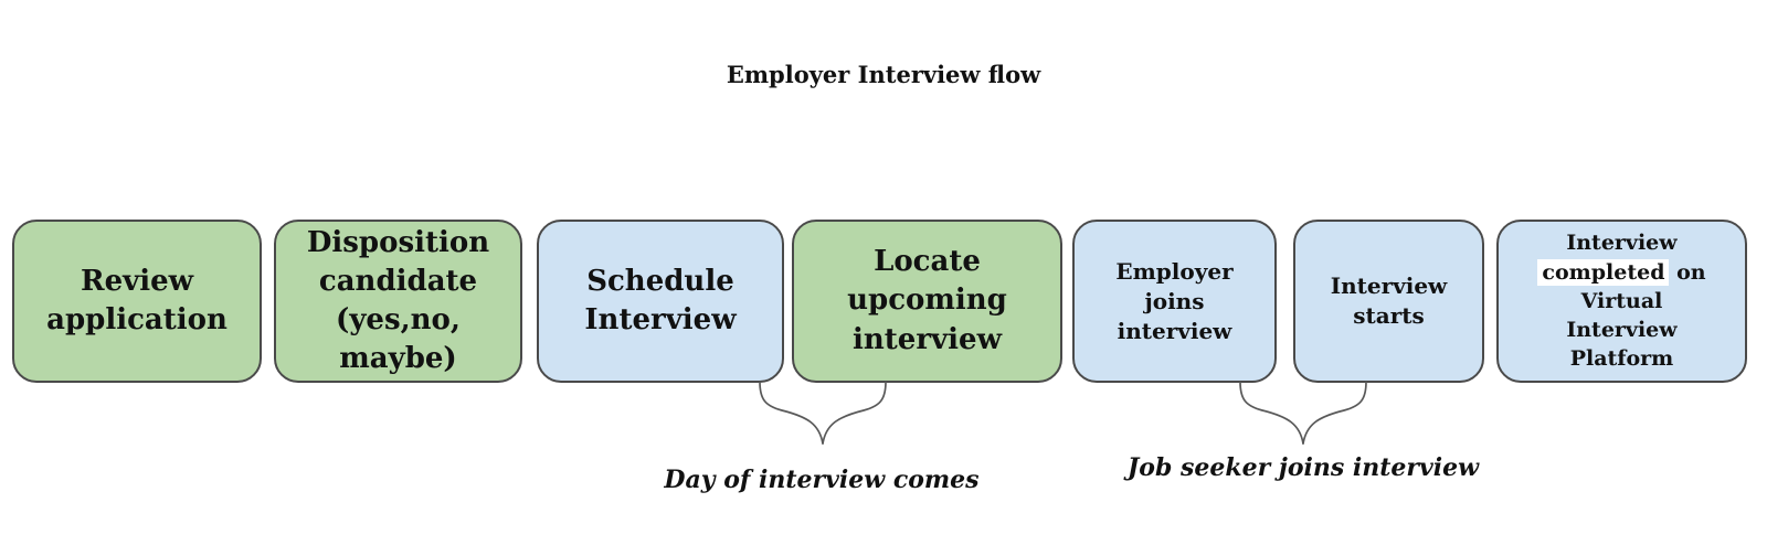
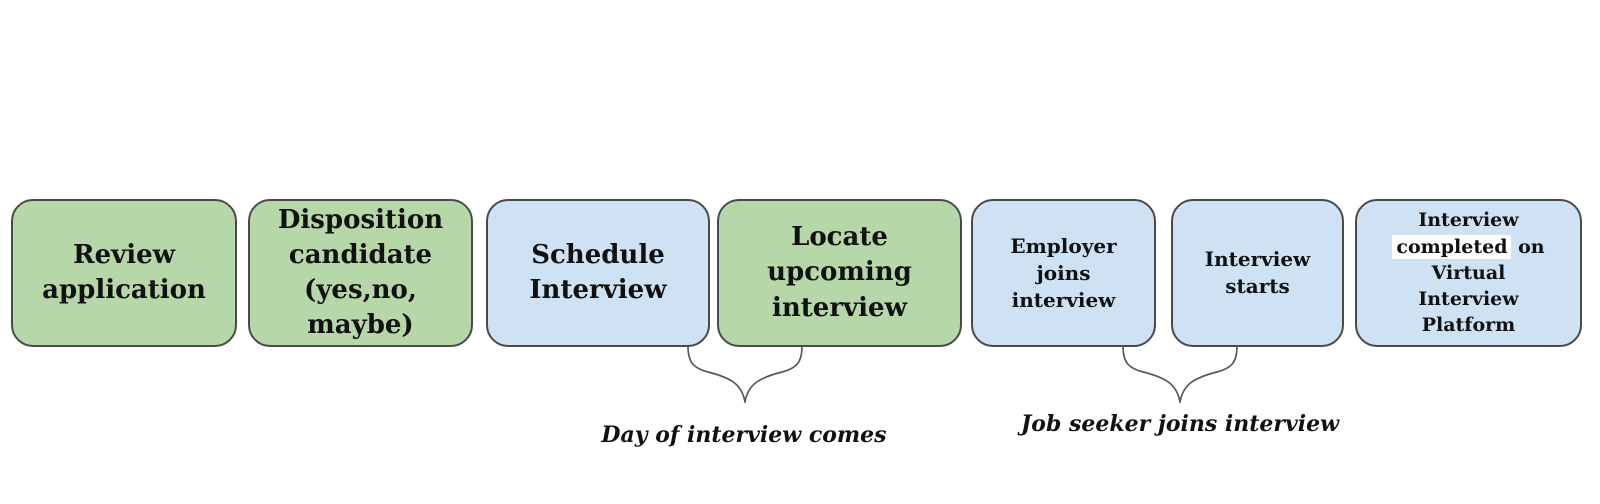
- Employer Interview flow
  Review
  application
  Disposition
  candidate
  (yes,no,
  maybe)
  Schedule
  Interview
  Locate
  upcoming
  interview
  Employer
  joins
  interview
  Interview
  starts
  Interview
  completed on
  Virtual
  Interview
  Platform
  Day of interview comes
  Job seeker joins interview
